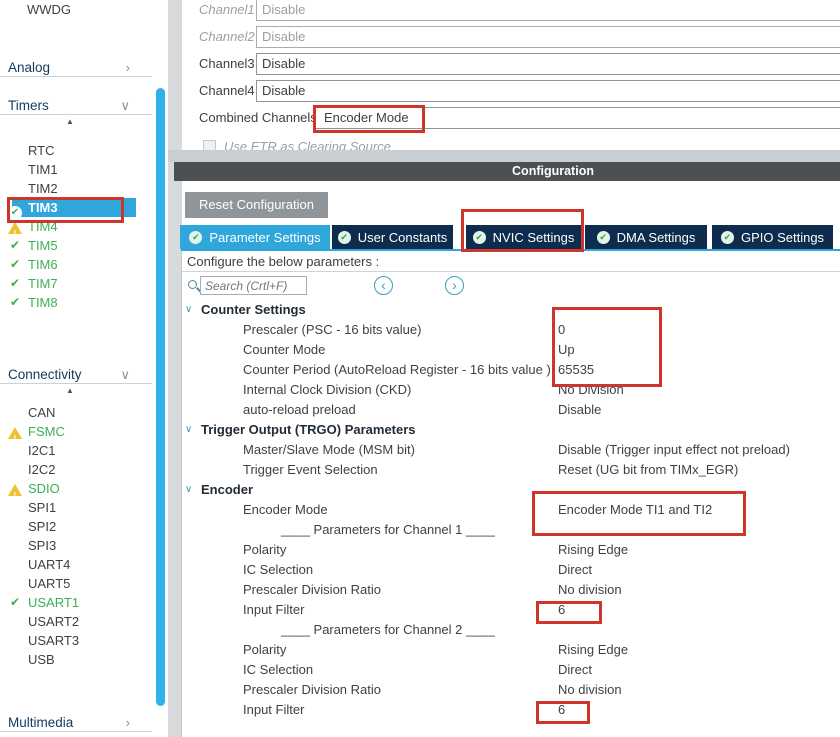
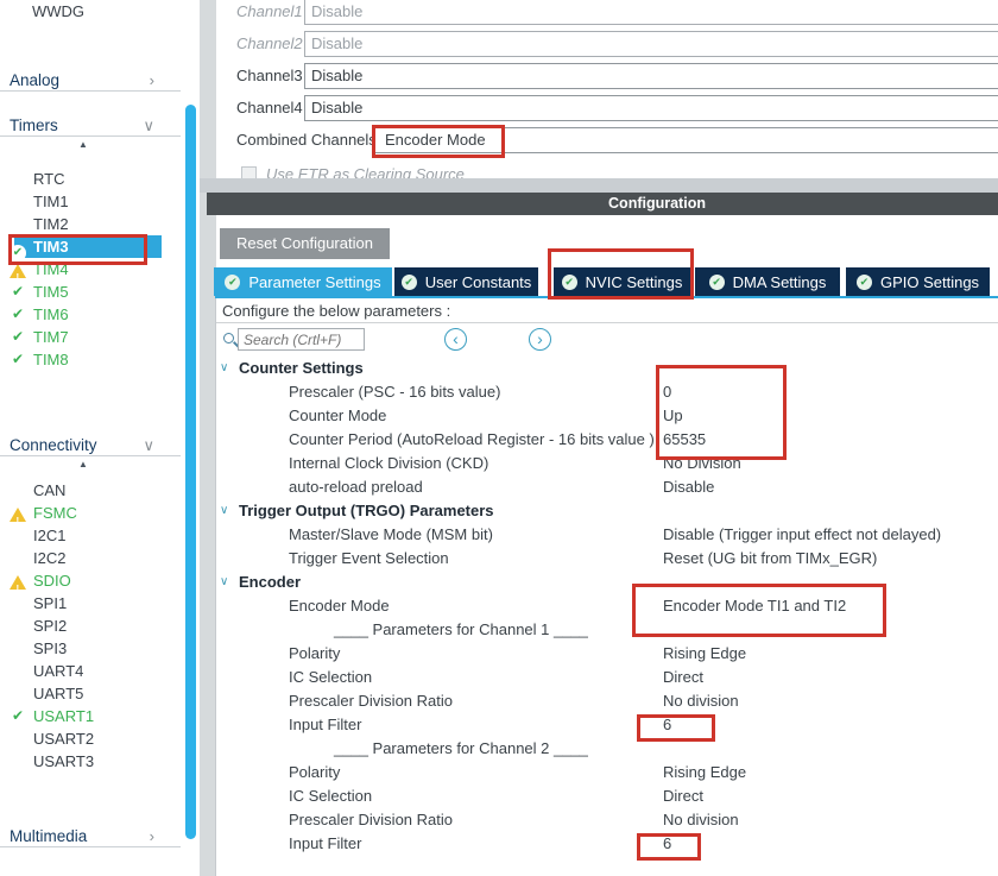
  WWDG
  Analog
  ›
  Timers
  ∨
  ▲
  RTC
  TIM1
  TIM2
  ✔
  TIM3
  TIM4
  ✔
  TIM5
  ✔
  TIM6
  ✔
  TIM7
  ✔
  TIM8
  Connectivity
  ∨
  ▲
  CAN
  FSMC
  I2C1
  I2C2
  SDIO
  SPI1
  SPI2
  SPI3
  UART4
  UART5
  ✔
  USART1
  USART2
  USART3
- USB
  Multimedia
  ›
  Channel1
  Disable
  Channel2
  Disable
  Channel3
  Disable
  Channel4
  Disable
  Combined Channel
  Encoder Mode
  Use ETR as Clearing Source
  Configuration
  Reset Configuration
  ✔
  Parameter Settings
  ✔
  User Constants
  ✔
  NVIC Settings
  ✔
  DMA Settings
  ✔
  GPIO Settings
  Configure the below parameters :
  Search (Crtl+F)
  ‹
  ›
  ∨
  Counter Settings
  Prescaler (PSC - 16 bits value)
  0
  Counter Mode
  Up
  Counter Period (AutoReload Register - 16 bits value )
  65535
  Internal Clock Division (CKD)
  No Division
  auto-reload preload
  Disable
  ∨
  Trigger Output (TRGO) Parameters
  Master/Slave Mode (MSM bit)
- Disable (Trigger input effect not preload)
+ Disable (Trigger input effect not delayed)
  Trigger Event Selection
  Reset (UG bit from TIMx_EGR)
  ∨
  Encoder
  Encoder Mode
  Encoder Mode TI1 and TI2
  ____ Parameters for Channel 1 ____
  Polarity
  Rising Edge
  IC Selection
  Direct
  Prescaler Division Ratio
  No division
  Input Filter
  6
  ____ Parameters for Channel 2 ____
  Polarity
  Rising Edge
  IC Selection
  Direct
  Prescaler Division Ratio
  No division
  Input Filter
  6
